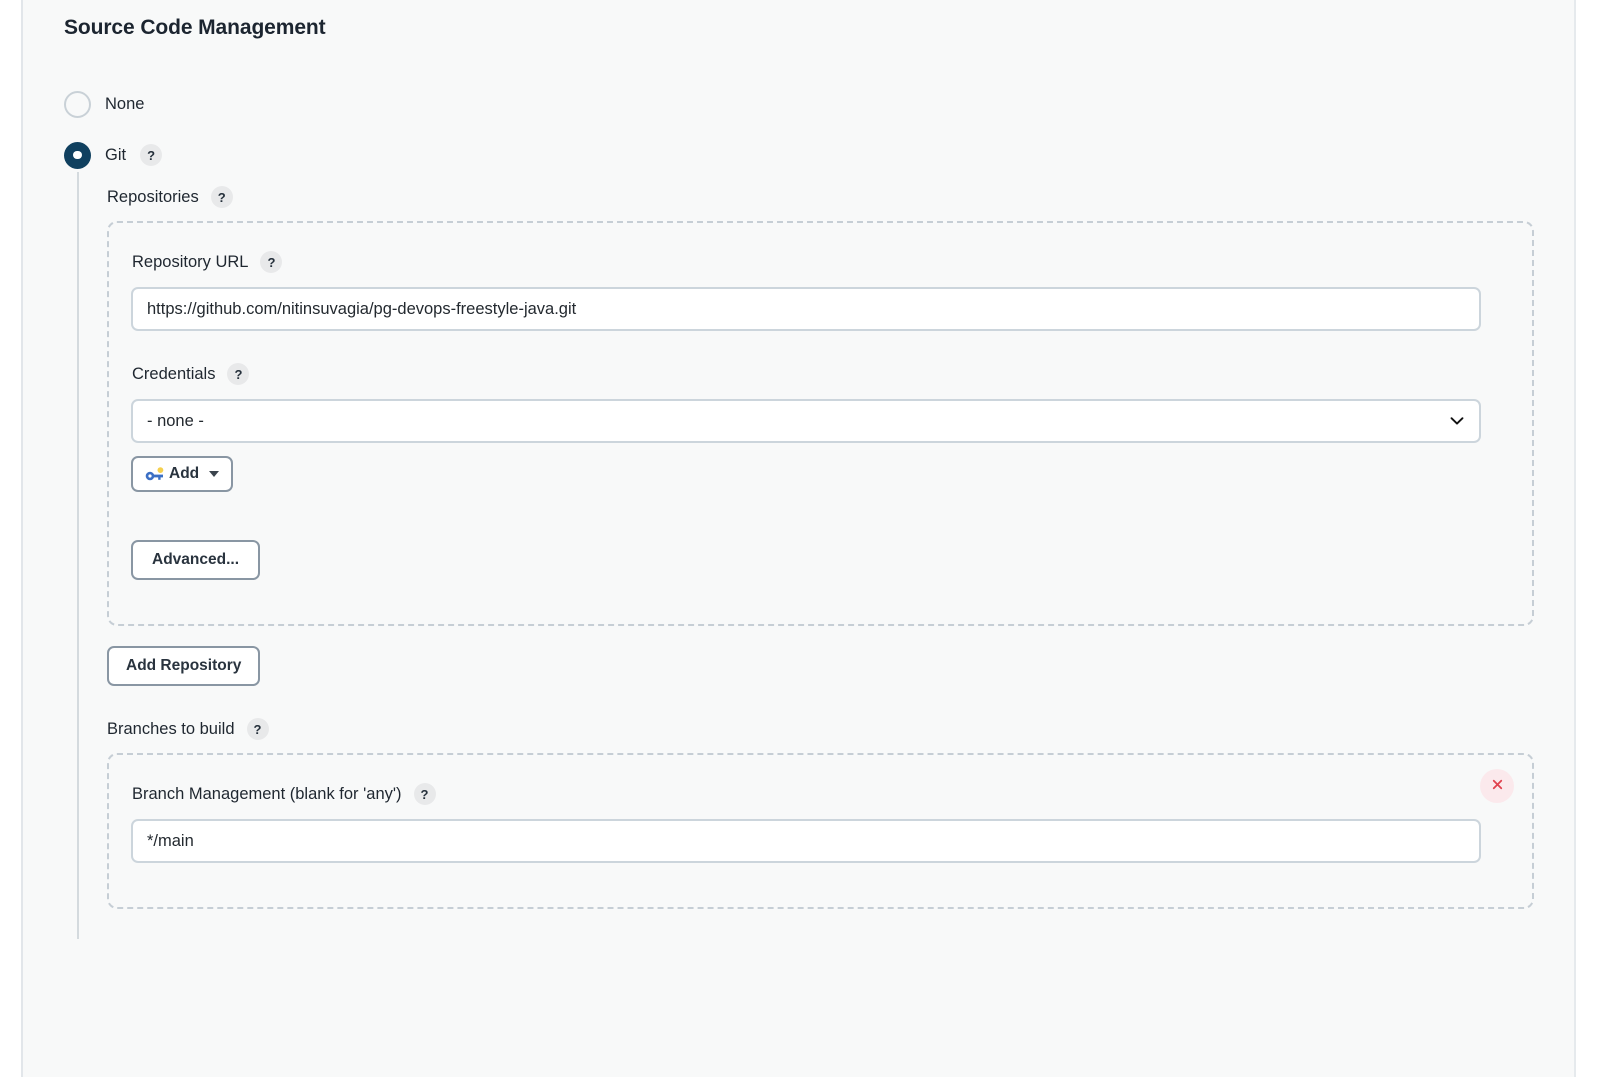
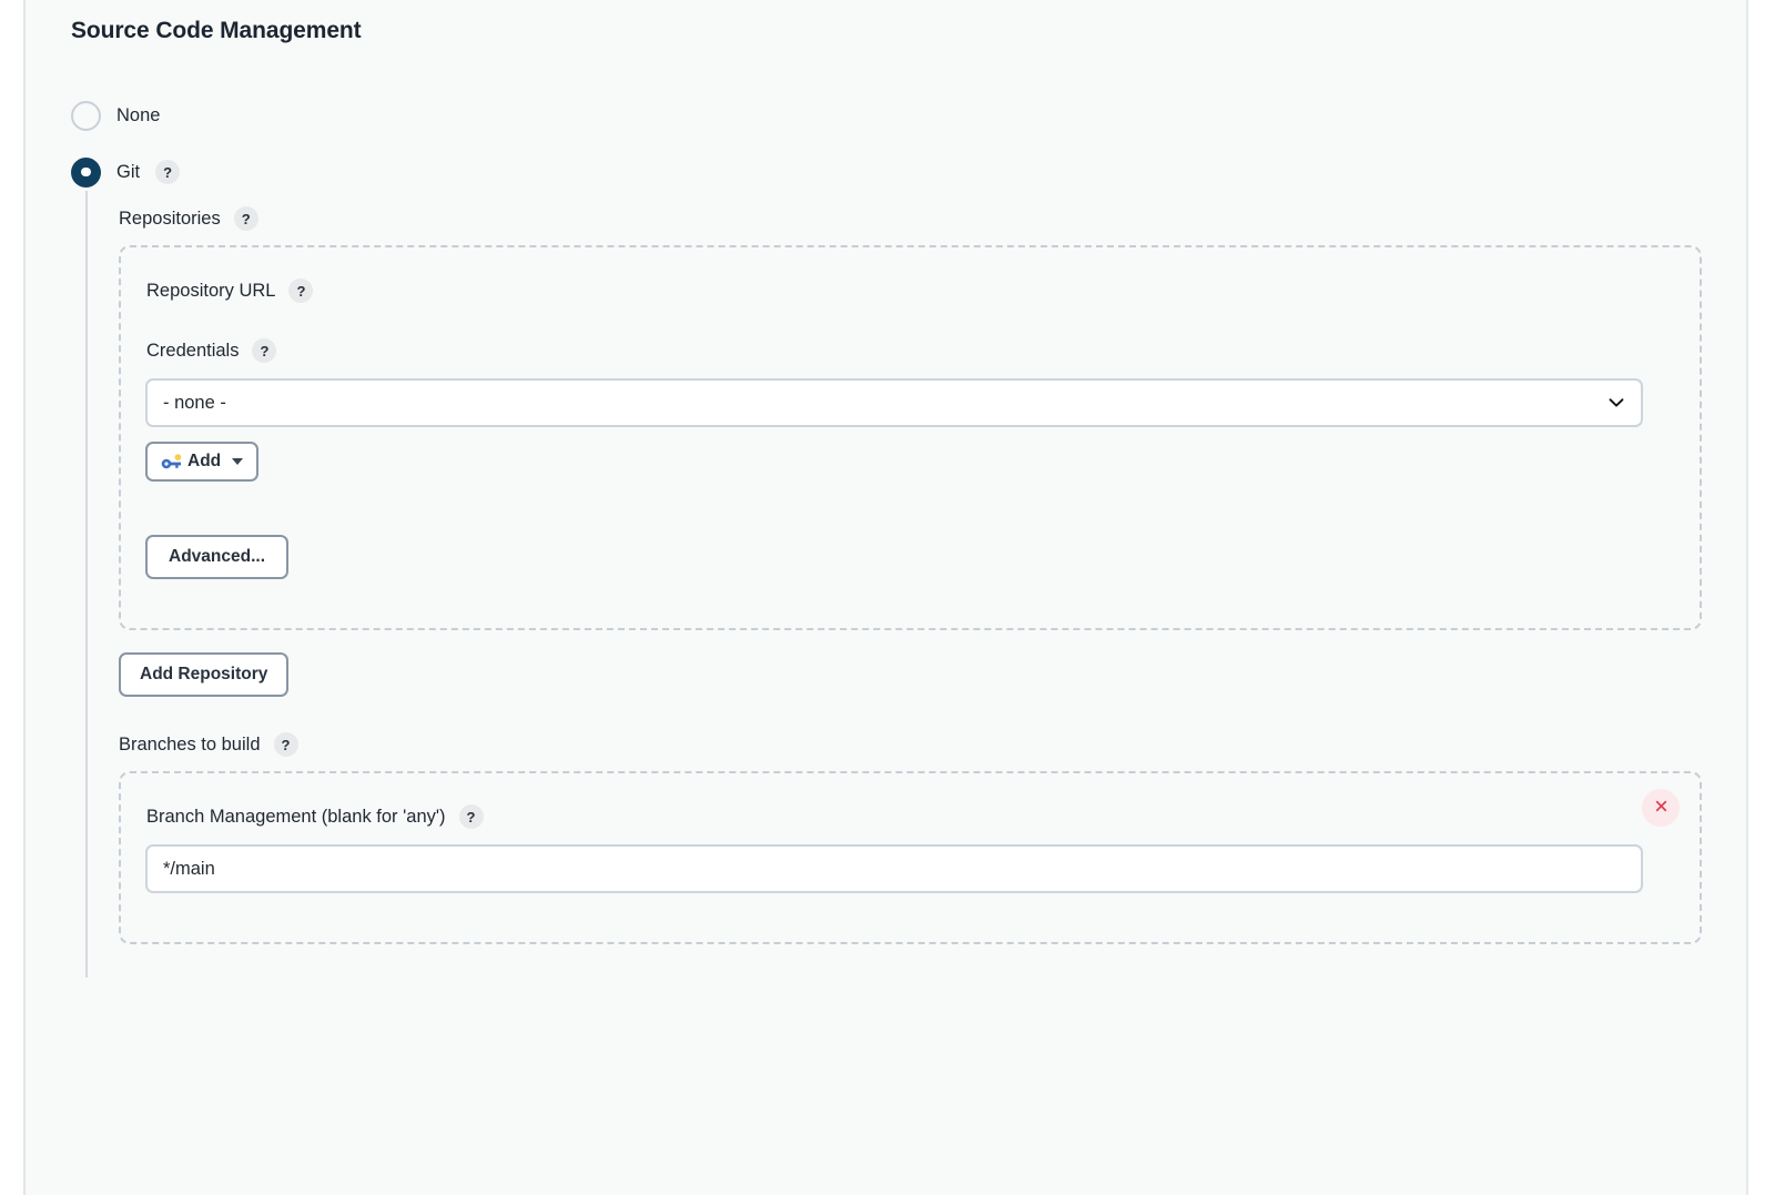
  Source Code Management
  None
  Git
  ?
  Repositories
  ?
  Repository URL
  ?
- https://github.com/nitinsuvagia/pg-devops-freestyle-java.git
  Credentials
  ?
  - none -
  Add
  Advanced...
  Add Repository
  Branches to build
  ?
  Branch Management (blank for 'any')
  ?
  */main
